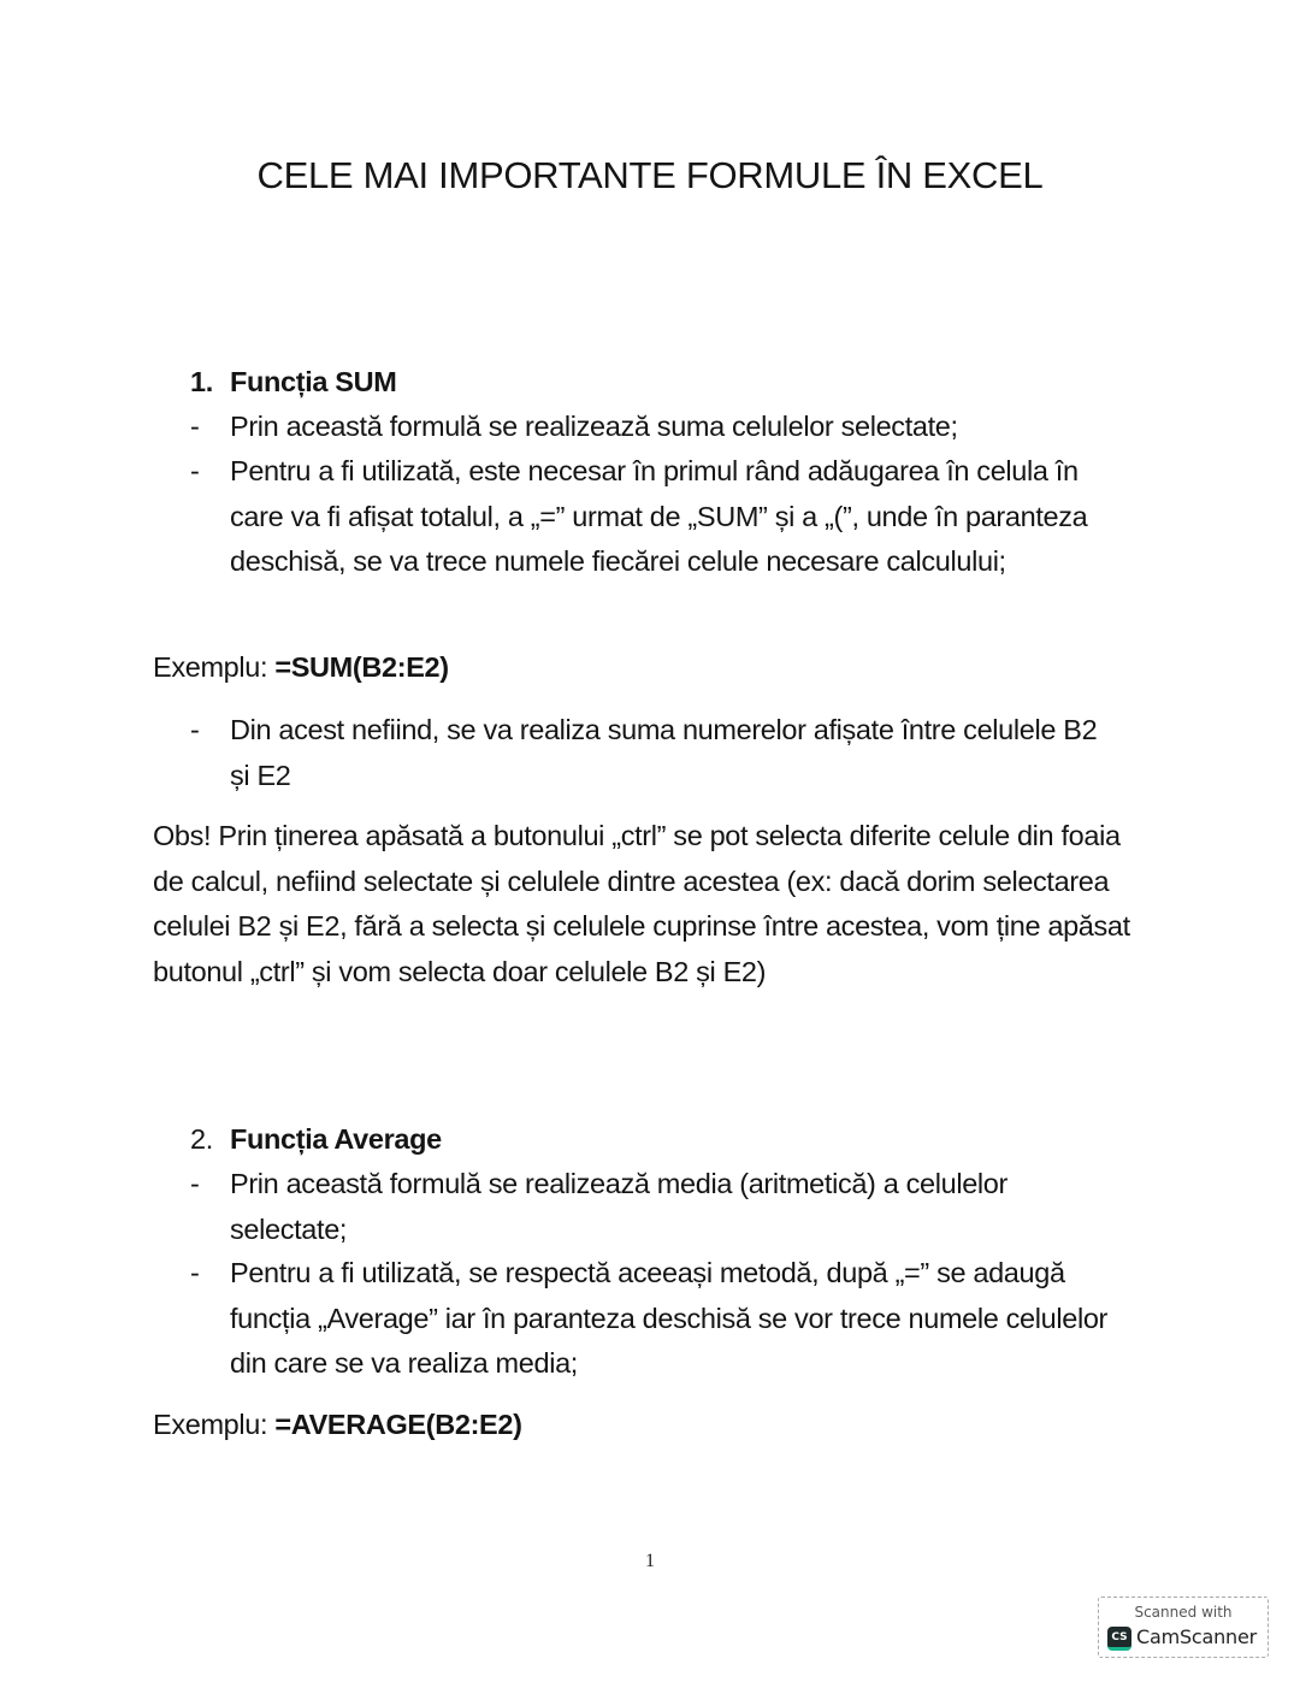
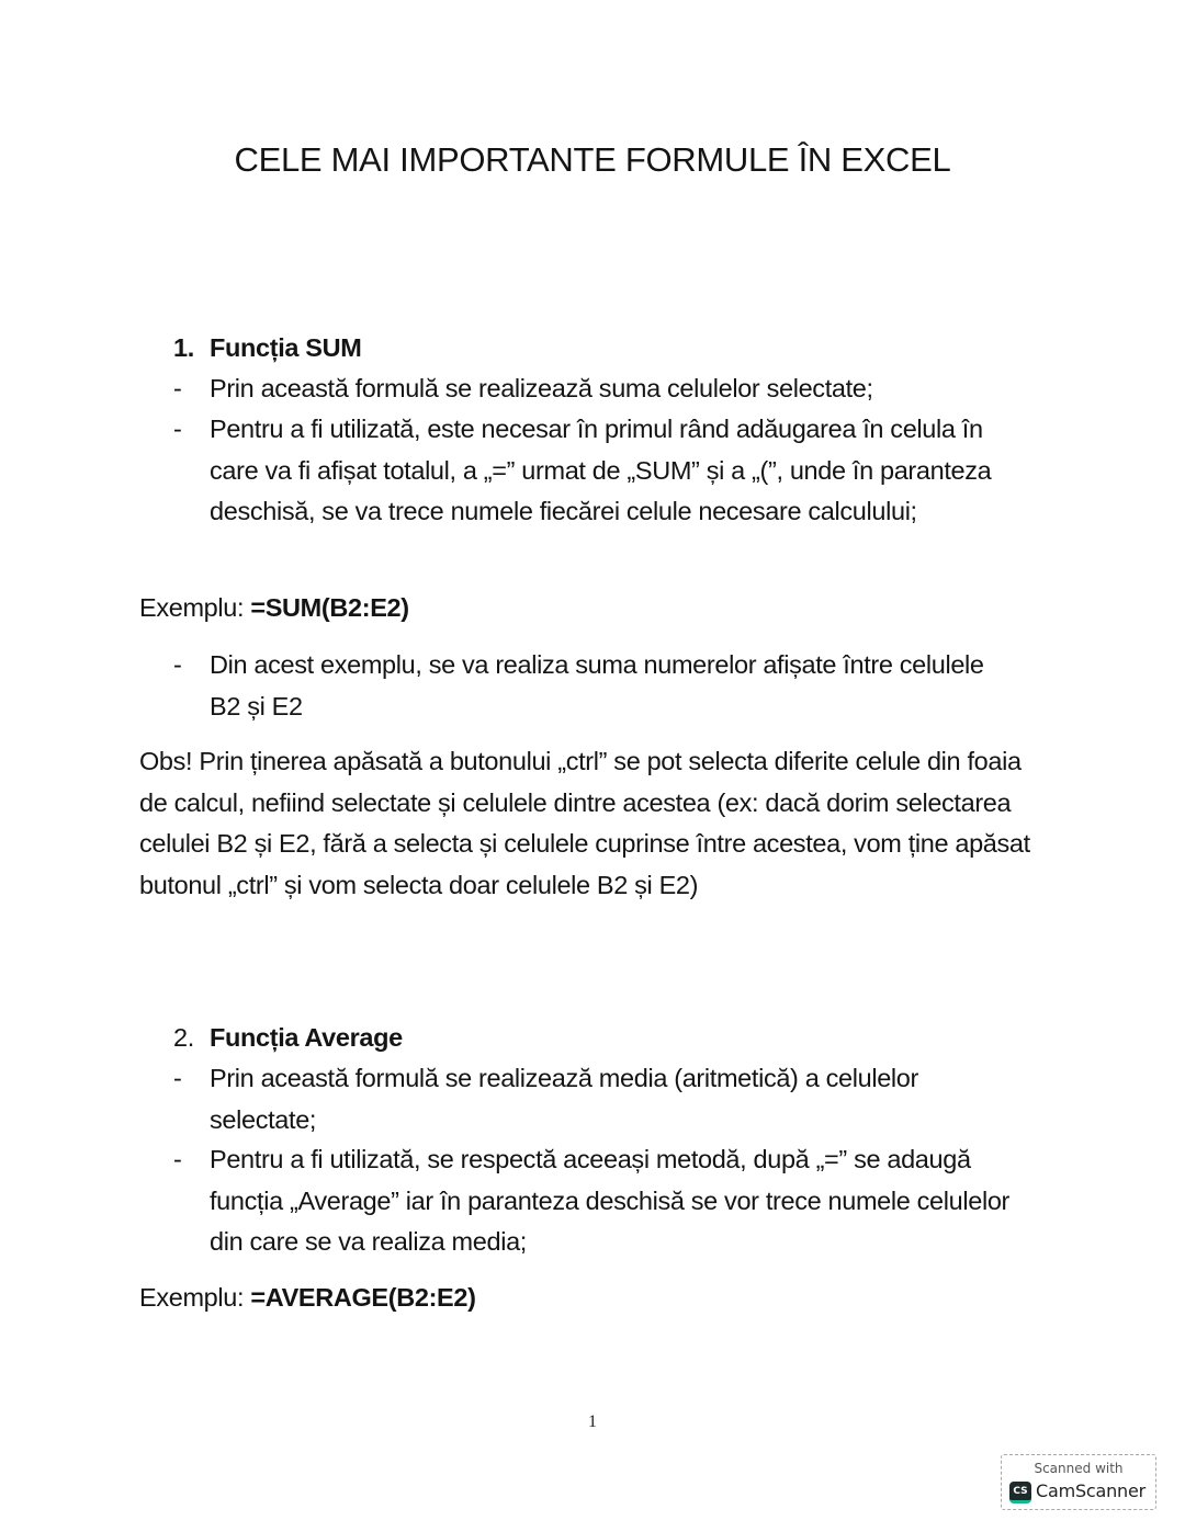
  CELE MAI IMPORTANTE FORMULE ÎN EXCEL
  1. Funcția SUM
  -
  Prin această formulă se realizează suma celulelor selectate;
  -
  Pentru a fi utilizată, este necesar în primul rând adăugarea în celula în care va fi afișat totalul, a „=” urmat de „SUM” și a „(”, unde în paranteza deschisă, se va trece numele fiecărei celule necesare calculului;
  Exemplu: =SUM(B2:E2)
  -
- Din acest nefiind, se va realiza suma numerelor afișate între celulele B2 și E2
+ Din acest exemplu, se va realiza suma numerelor afișate între celulele B2 și E2
  Obs! Prin ținerea apăsată a butonului „ctrl” se pot selecta diferite celule din foaia de calcul, nefiind selectate și celulele dintre acestea (ex: dacă dorim selectarea celulei B2 și E2, fără a selecta și celulele cuprinse între acestea, vom ține apăsat butonul „ctrl” și vom selecta doar celulele B2 și E2)
  2. Funcția Average
  -
  Prin această formulă se realizează media (aritmetică) a celulelor selectate;
  -
  Pentru a fi utilizată, se respectă aceeași metodă, după „=” se adaugă funcția „Average” iar în paranteza deschisă se vor trece numele celulelor din care se va realiza media;
  Exemplu: =AVERAGE(B2:E2)
  1
  Scanned with
  CS
  CamScanner
